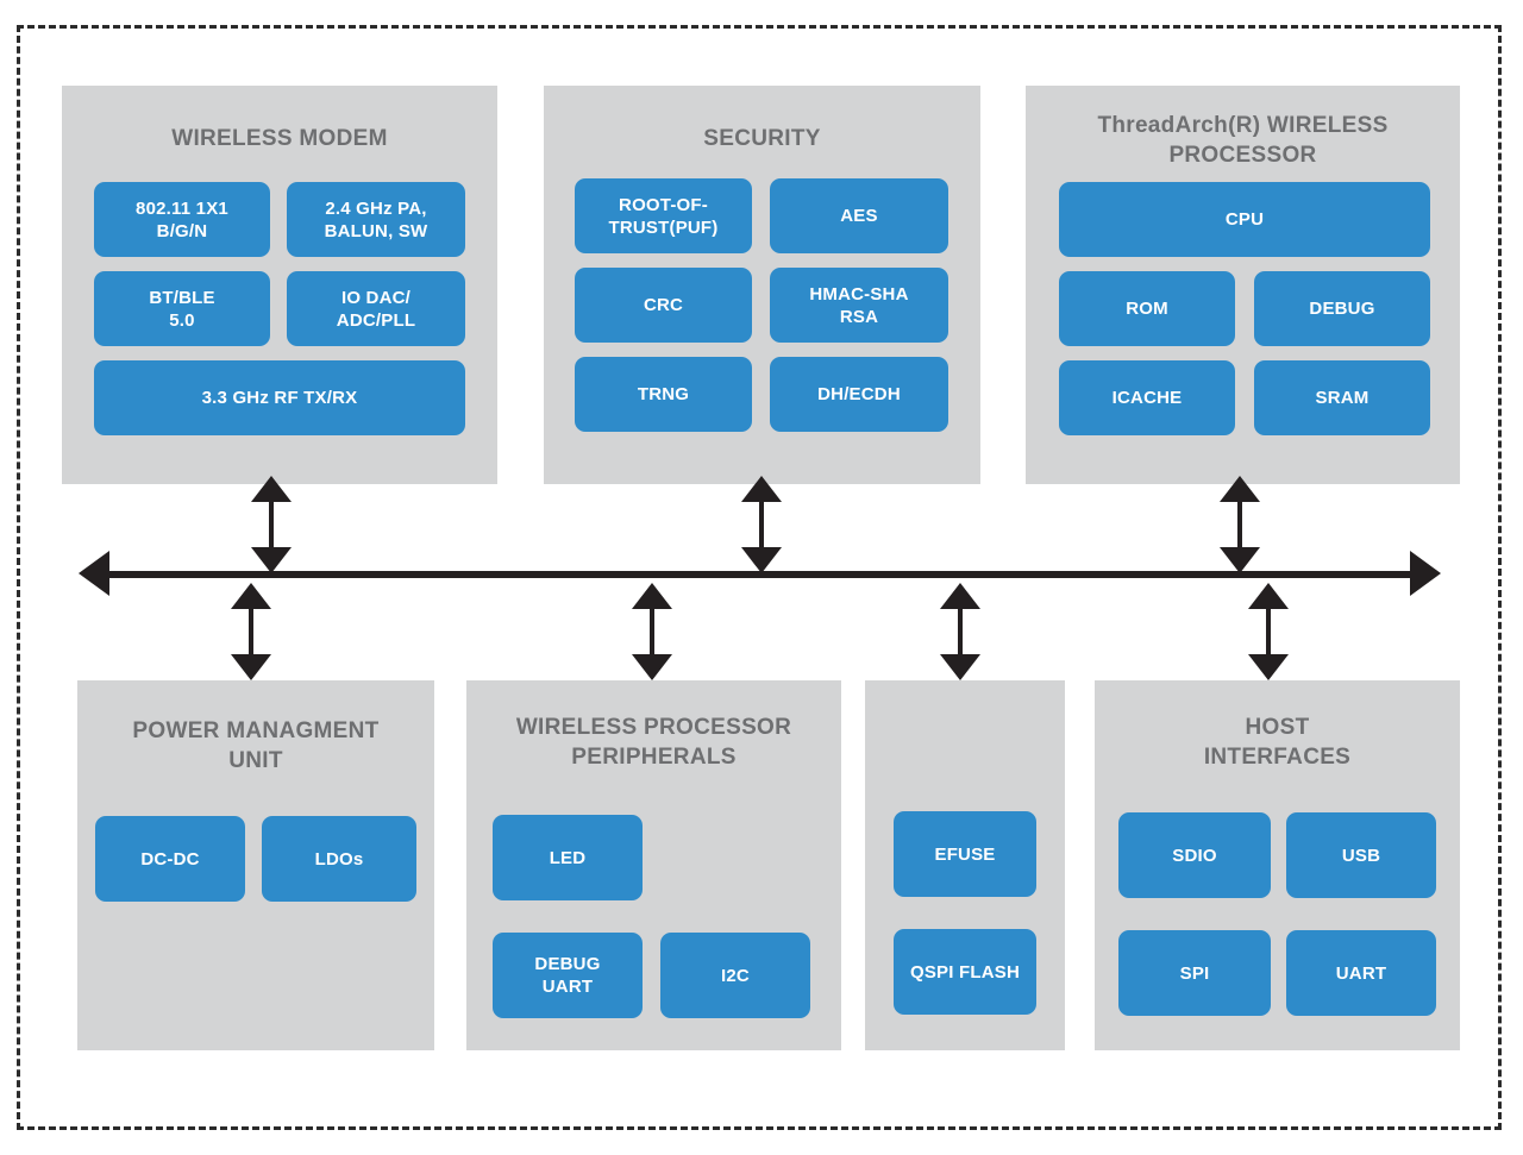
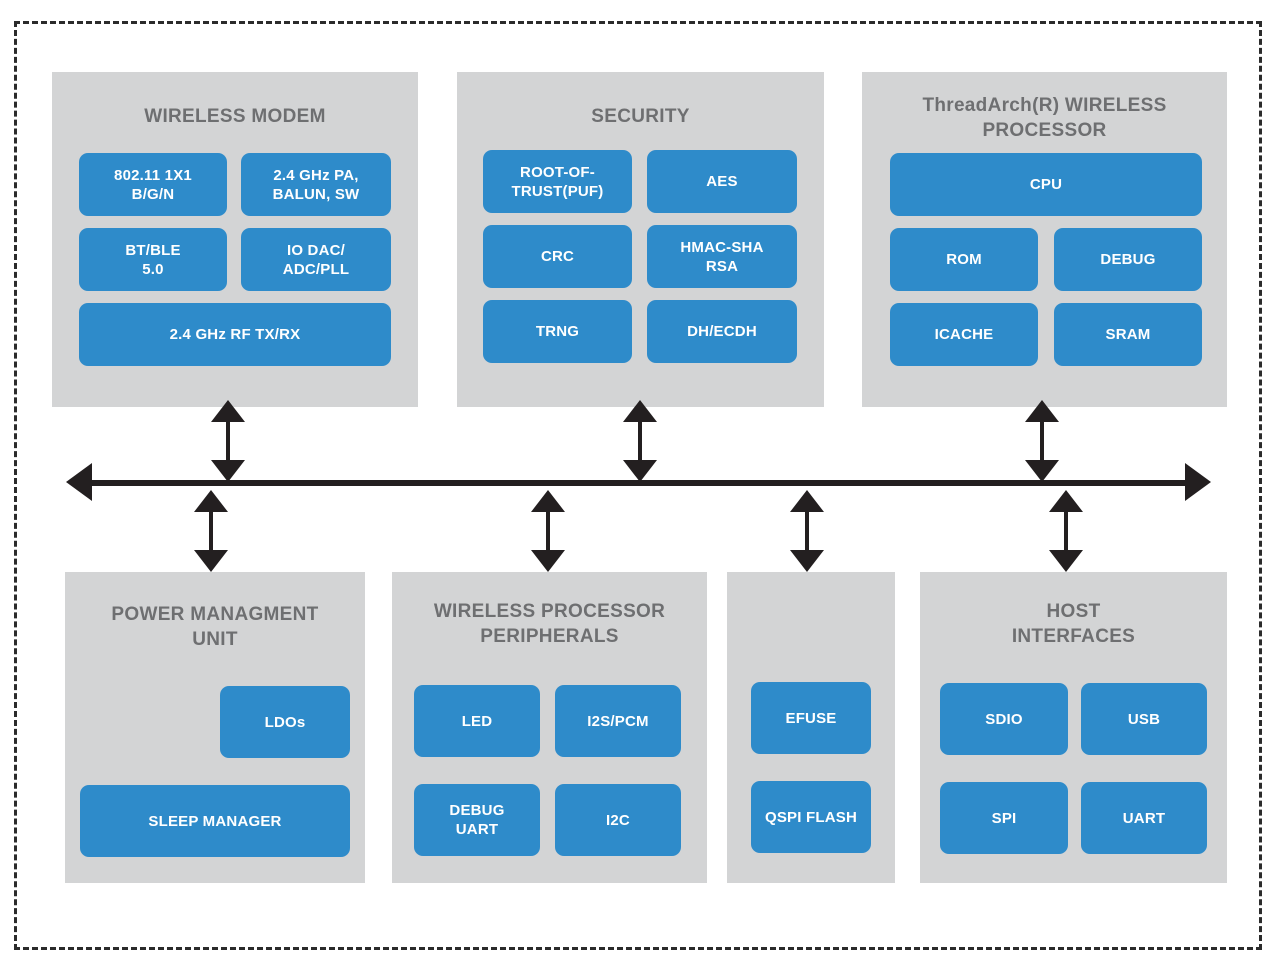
  WIRELESS MODEM
  802.11 1X1
  B/G/N
  2.4 GHz PA,
  BALUN, SW
  BT/BLE
  5.0
  IO DAC/
  ADC/PLL
- 3.3 GHz RF TX/RX
+ 2.4 GHz RF TX/RX
  SECURITY
  ROOT-OF-
  TRUST(PUF)
  AES
  CRC
  HMAC-SHA
  RSA
  TRNG
  DH/ECDH
  ThreadArch(R) WIRELESS
  PROCESSOR
  CPU
  ROM
  DEBUG
  ICACHE
  SRAM
  POWER MANAGMENT
  UNIT
- DC-DC
  LDOs
+ SLEEP MANAGER
  WIRELESS PROCESSOR
  PERIPHERALS
  LED
+ I2S/PCM
  DEBUG
  UART
  I2C
  EFUSE
  QSPI FLASH
  HOST
  INTERFACES
  SDIO
  USB
  SPI
  UART
